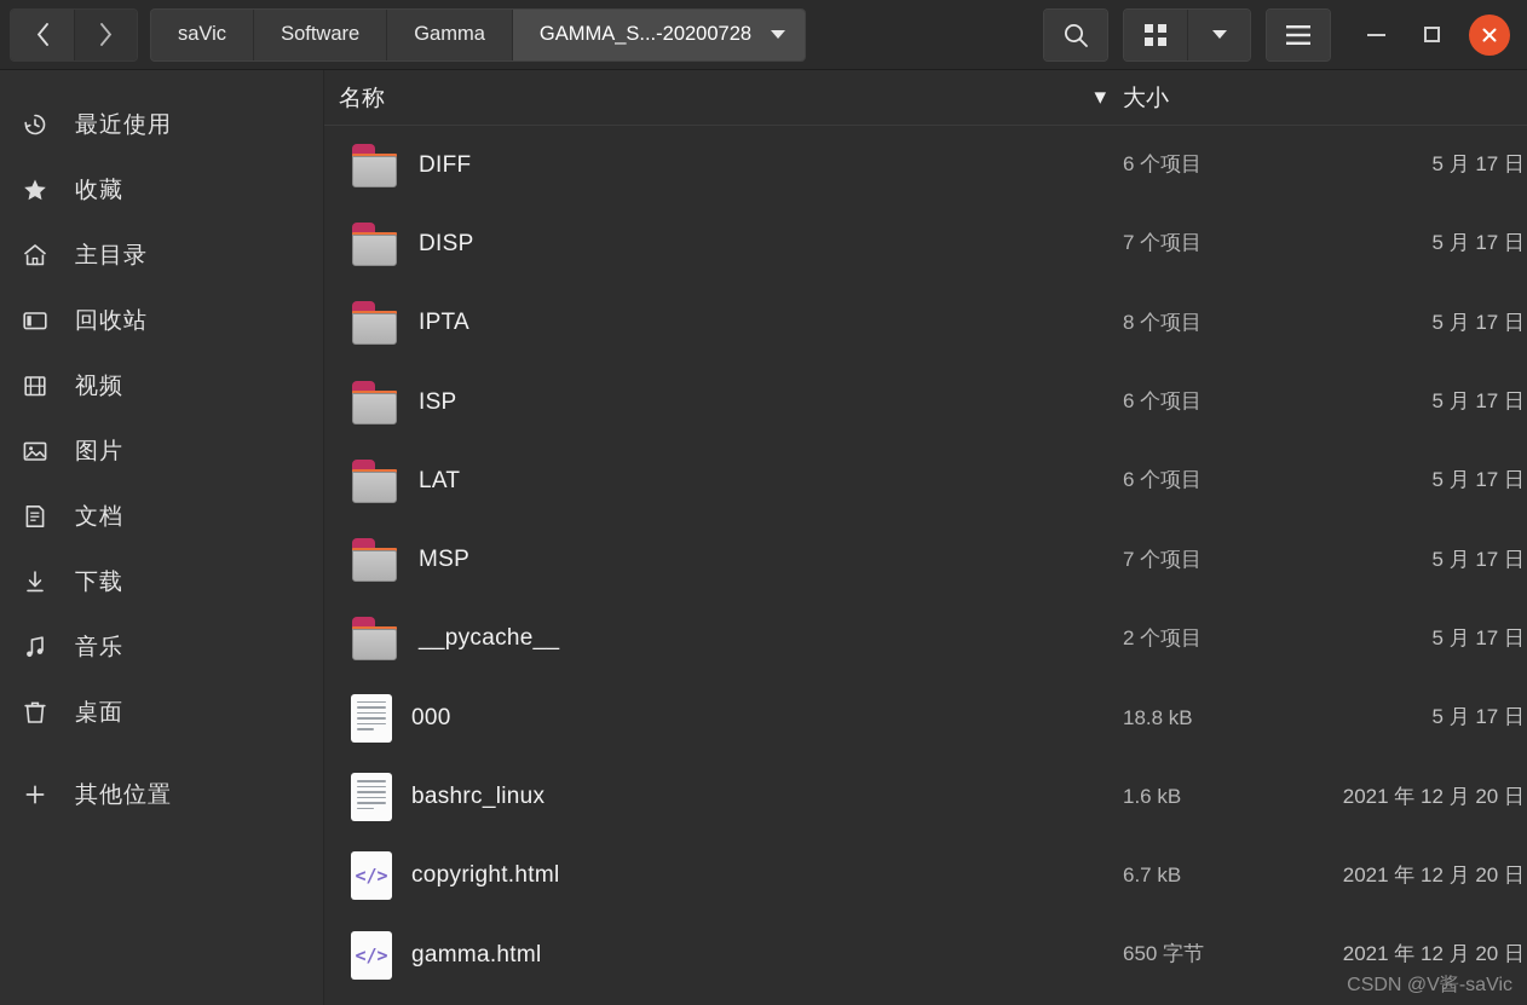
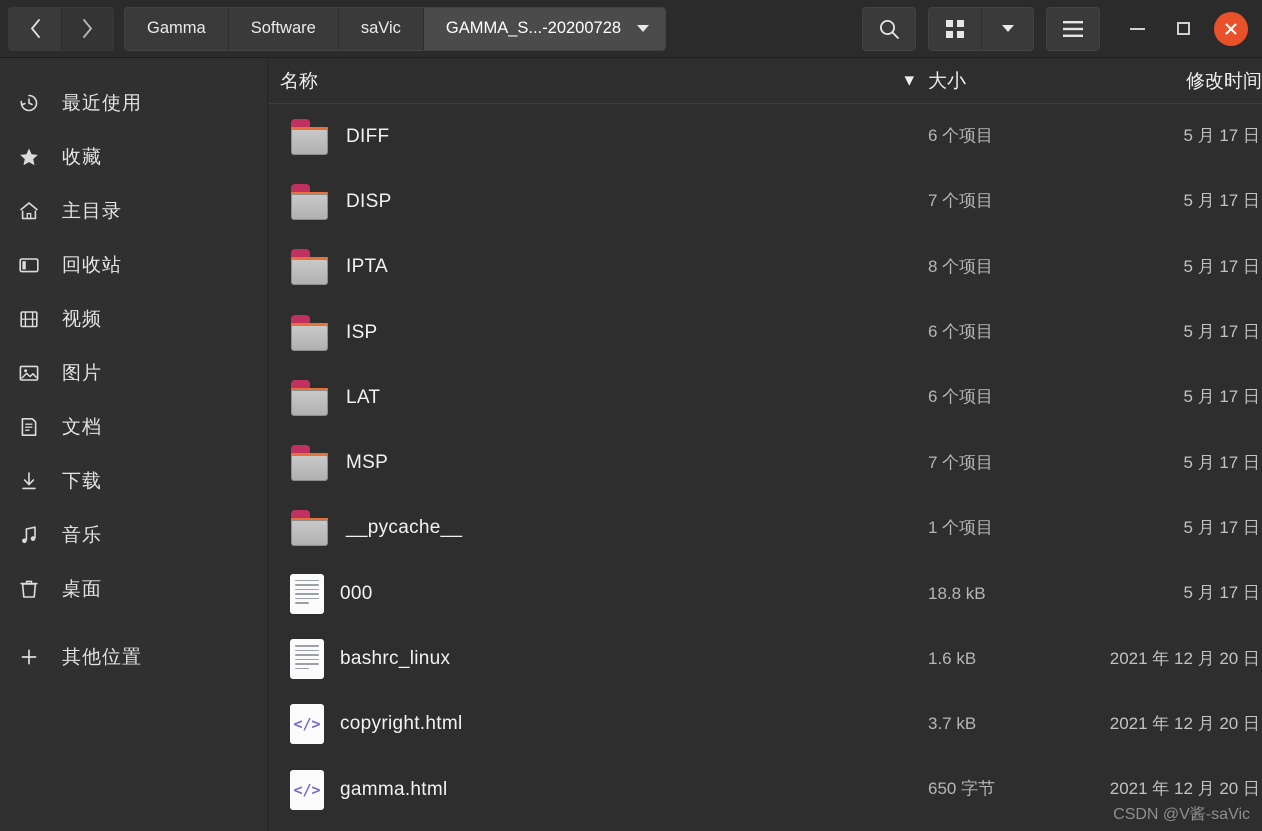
- saVic
+ Gamma
  Software
- Gamma
+ saVic
  GAMMA_S...-20200728
  最近使用
  收藏
  主目录
  回收站
  视频
  图片
  文档
  下载
  音乐
  桌面
  其他位置
  名称
  ▾
  大小
+ 修改时间
  DIFF
  6 个项目
  5 月 17 日
  DISP
  7 个项目
  5 月 17 日
  IPTA
  8 个项目
  5 月 17 日
  ISP
  6 个项目
  5 月 17 日
  LAT
  6 个项目
  5 月 17 日
  MSP
  7 个项目
  5 月 17 日
  __pycache__
- 2 个项目
+ 1 个项目
  5 月 17 日
  000
  18.8 kB
  5 月 17 日
  bashrc_linux
  1.6 kB
  2021 年 12 月 20 日
  </>
  copyright.html
- 6.7 kB
+ 3.7 kB
  2021 年 12 月 20 日
  </>
  gamma.html
  650 字节
  2021 年 12 月 20 日
  CSDN @V酱-saVic
